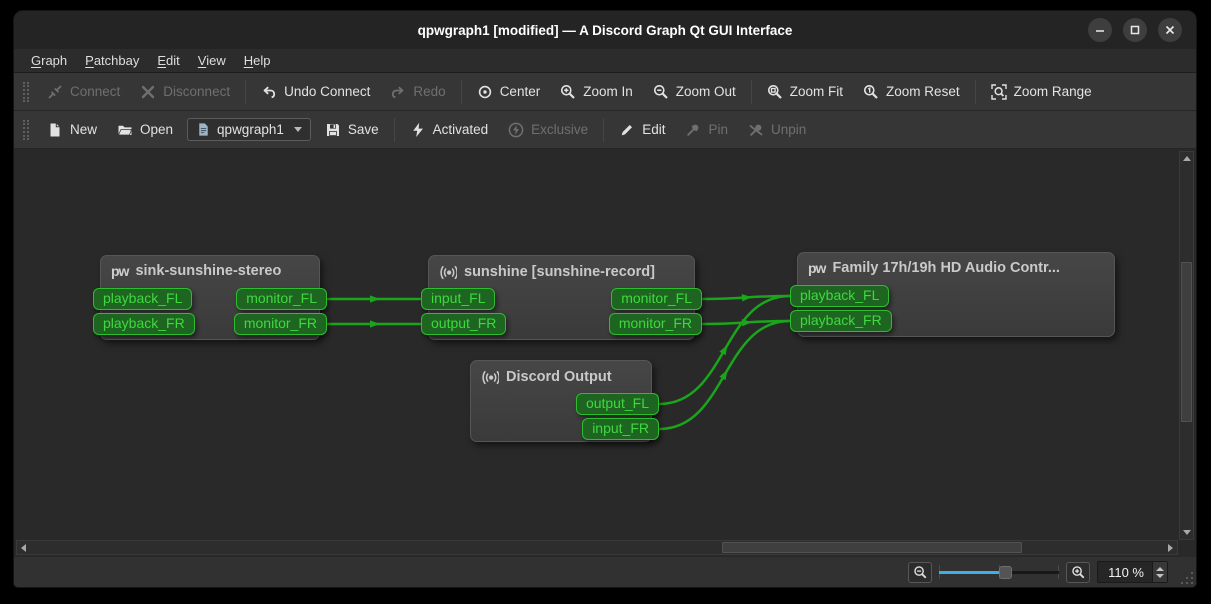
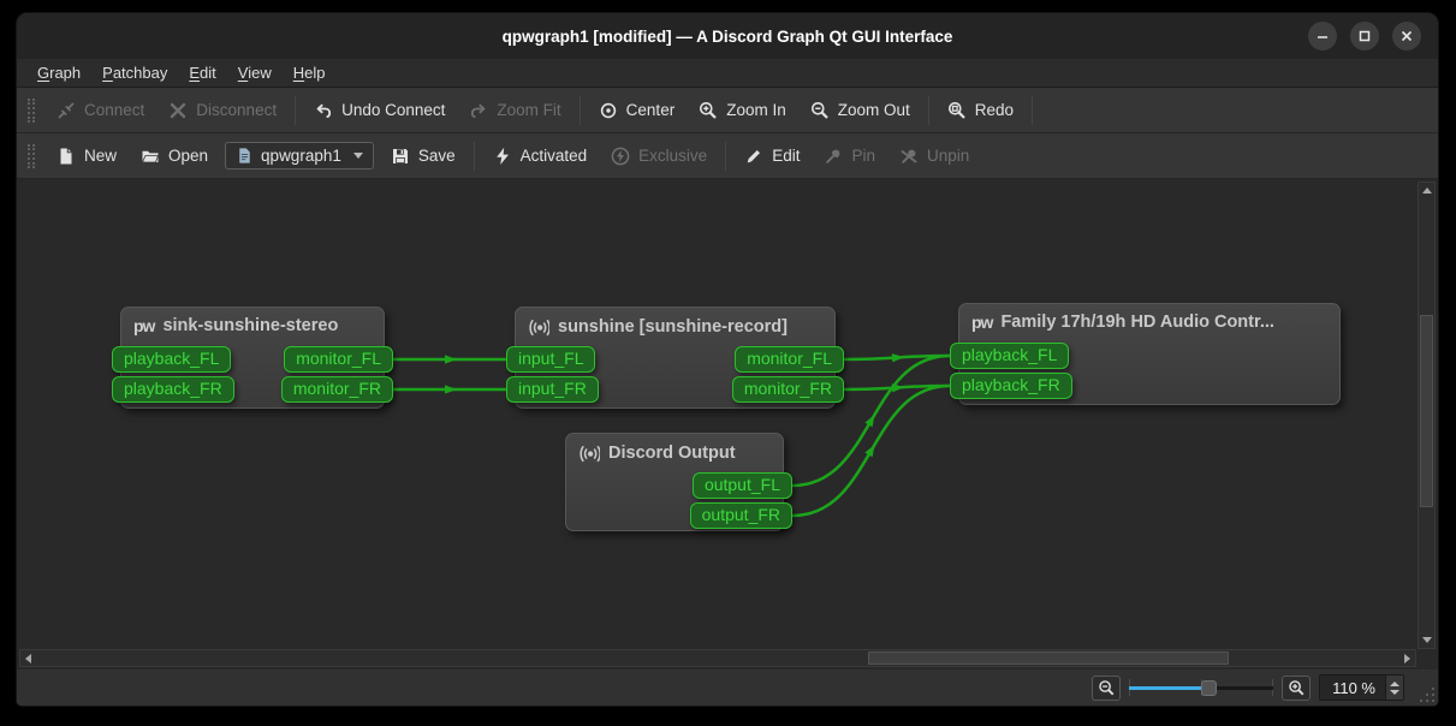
  qpwgraph1 [modified] — A Discord Graph Qt GUI Interface
  Graph
  Patchbay
  Edit
  View
  Help
  Connect
  Disconnect
  Undo Connect
- Redo
+ Zoom Fit
  Center
  Zoom In
  Zoom Out
- Zoom Fit
+ Redo
- Zoom Reset
- Zoom Range
  New
  Open
  qpwgraph1
  Save
  Activated
  Exclusive
  Edit
  Pin
  Unpin
  pw
  sink-sunshine-stereo
  playback_FL
  playback_FR
  monitor_FL
  monitor_FR
  sunshine [sunshine-record]
  input_FL
- output_FR
+ input_FR
  monitor_FL
  monitor_FR
  pw
  Family 17h/19h HD Audio Contr...
  playback_FL
  playback_FR
  Discord Output
  output_FL
- input_FR
+ output_FR
  110 %
